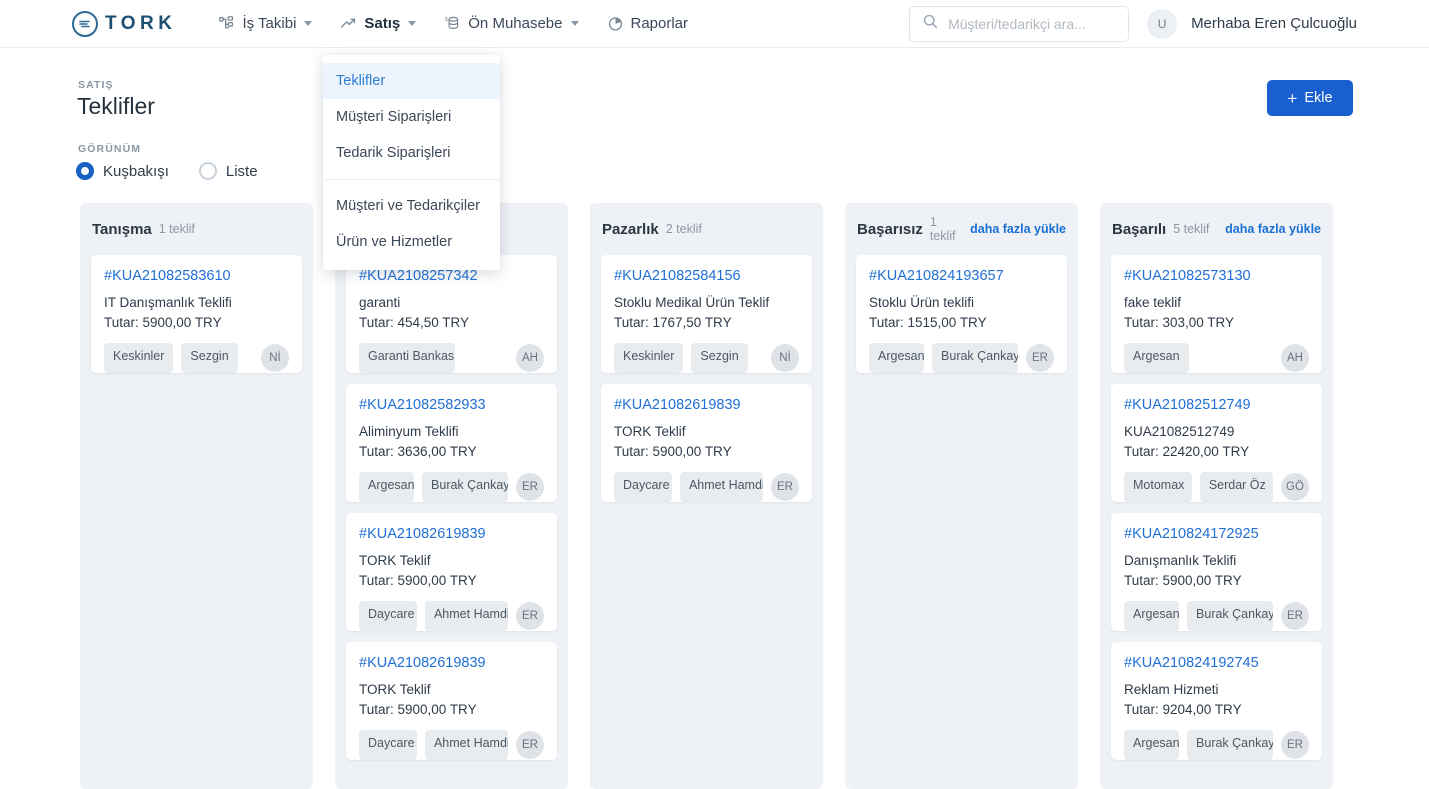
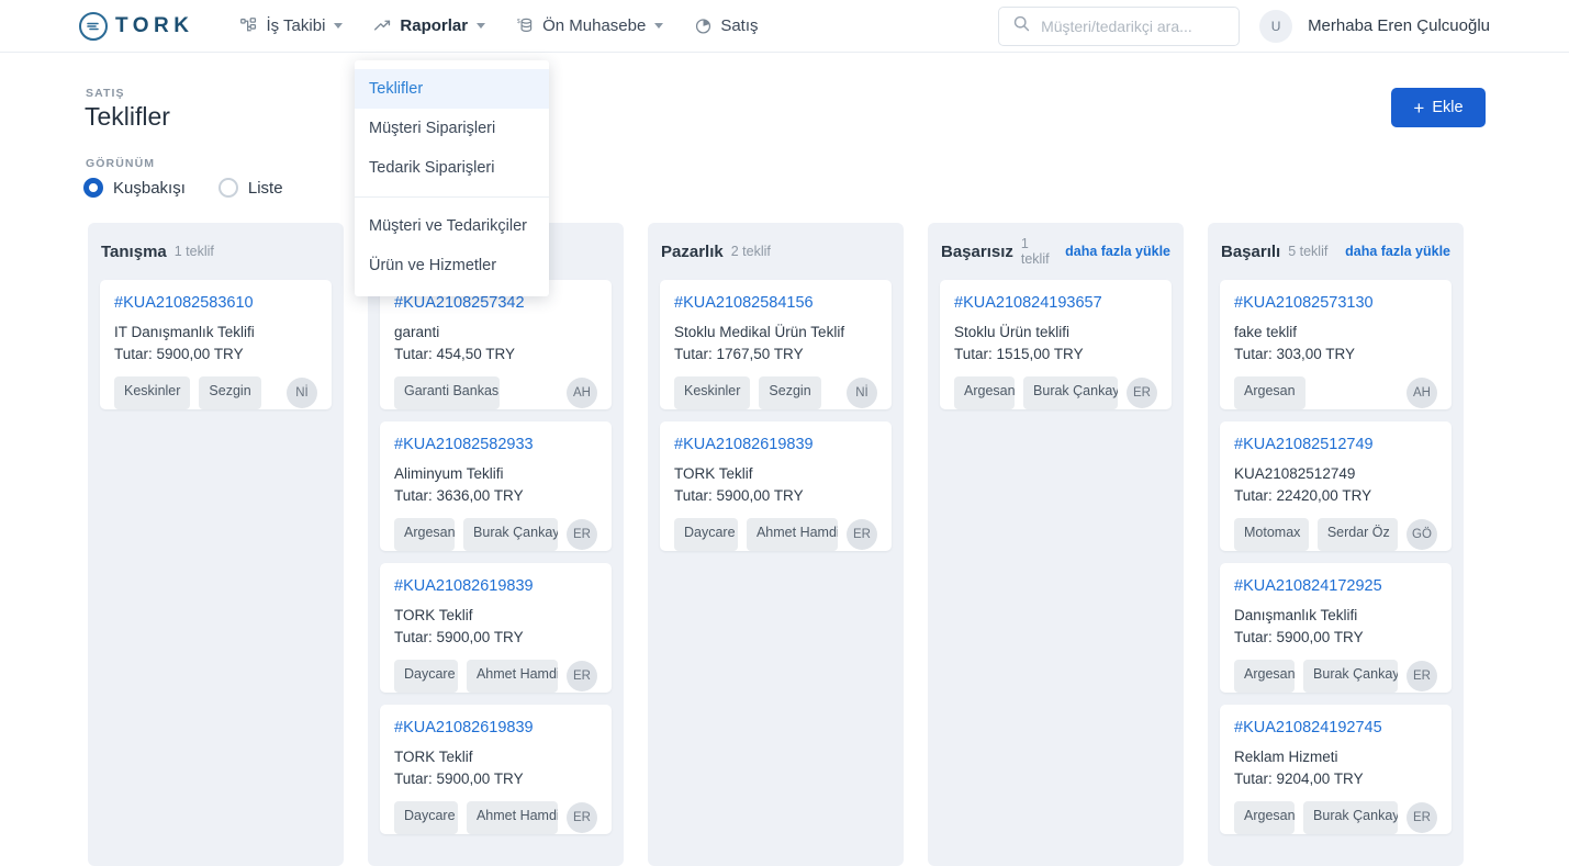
  TORK
  İş Takibi
- Satış
+ Raporlar
  Ön Muhasebe
- Raporlar
+ Satış
  Müşteri/tedarikçi ara...
  U
  Merhaba Eren Çulcuoğlu
  SATIŞ
  Teklifler
  GÖRÜNÜM
  Kuşbakışı
  Liste
  +
  Ekle
  Teklifler
  Müşteri Siparişleri
  Tedarik Siparişleri
  Müşteri ve Tedarikçiler
  Ürün ve Hizmetler
  Tanışma
  1 teklif
  #KUA21082583610
  IT Danışmanlık Teklifi
  Tutar: 5900,00 TRY
  Keskinler
  Sezgin
  Nİ
  #KUA2108257342
  garanti
  Tutar: 454,50 TRY
  Garanti Bankas
  AH
  #KUA21082582933
  Aliminyum Teklifi
  Tutar: 3636,00 TRY
  Argesan
  Burak Çankay
  ER
  #KUA21082619839
  TORK Teklif
  Tutar: 5900,00 TRY
  Daycare
  Ahmet Hamd
  ER
  #KUA21082619839
  TORK Teklif
  Tutar: 5900,00 TRY
  Daycare
  Ahmet Hamd
  ER
  Pazarlık
  2 teklif
  #KUA21082584156
  Stoklu Medikal Ürün Teklif
  Tutar: 1767,50 TRY
  Keskinler
  Sezgin
  Nİ
  #KUA21082619839
  TORK Teklif
  Tutar: 5900,00 TRY
  Daycare
  Ahmet Hamd
  ER
  Başarısız
  1 teklif
  daha fazla yükle
  #KUA210824193657
  Stoklu Ürün teklifi
  Tutar: 1515,00 TRY
  Argesan
  Burak Çankay
  ER
  Başarılı
  5 teklif
  daha fazla yükle
  #KUA21082573130
  fake teklif
  Tutar: 303,00 TRY
  Argesan
  AH
  #KUA21082512749
  KUA21082512749
  Tutar: 22420,00 TRY
  Motomax
  Serdar Öz
  GÖ
  #KUA210824172925
  Danışmanlık Teklifi
  Tutar: 5900,00 TRY
  Argesan
  Burak Çankay
  ER
  #KUA210824192745
  Reklam Hizmeti
  Tutar: 9204,00 TRY
  Argesan
  Burak Çankay
  ER
